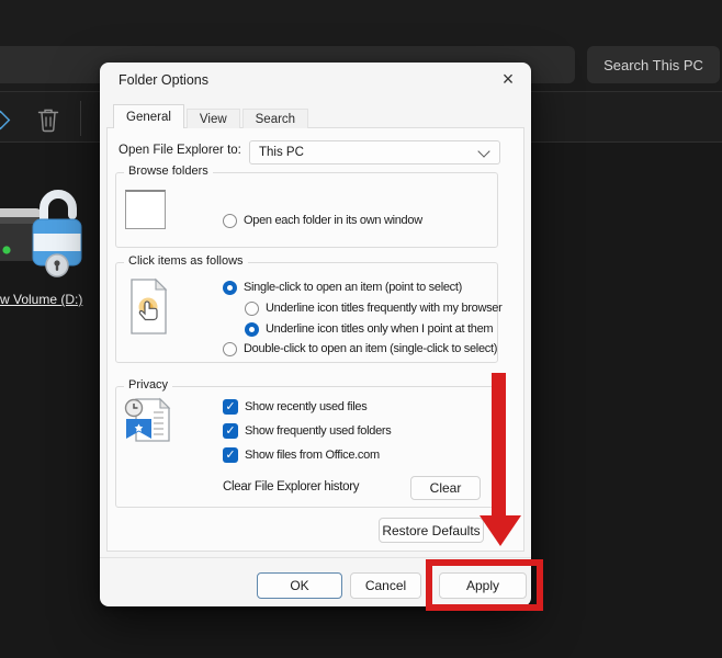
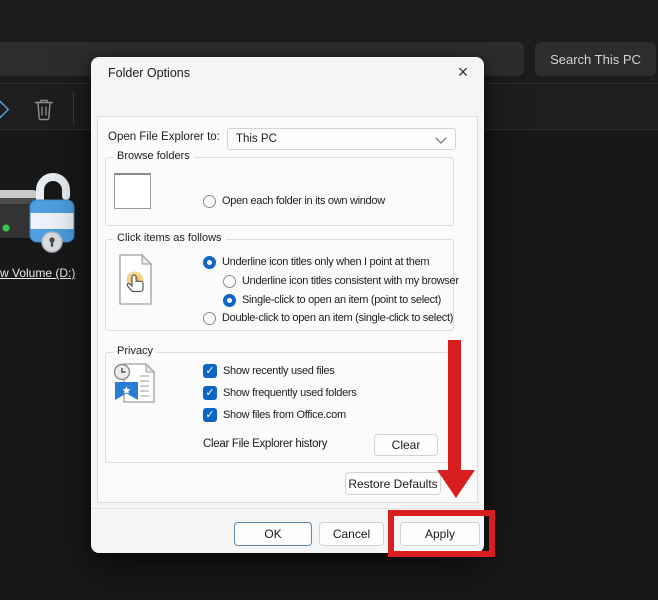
  Search This PC
  w Volume (D:)
  Folder Options
  ×
- General
- View
- Search
  Open File Explorer to:
  This PC
  Browse folders
  Open each folder in its own window
  Click items as follows
- Single-click to open an item (point to select)
+ Underline icon titles only when I point at them
- Underline icon titles frequently with my browser
+ Underline icon titles consistent with my browser
- Underline icon titles only when I point at them
+ Single-click to open an item (point to select)
  Double-click to open an item (single-click to select)
  Privacy
  ✓
  Show recently used files
  ✓
  Show frequently used folders
  ✓
  Show files from Office.com
  Clear File Explorer history
  Clear
  Restore Defaults
  OK
  Cancel
  Apply
